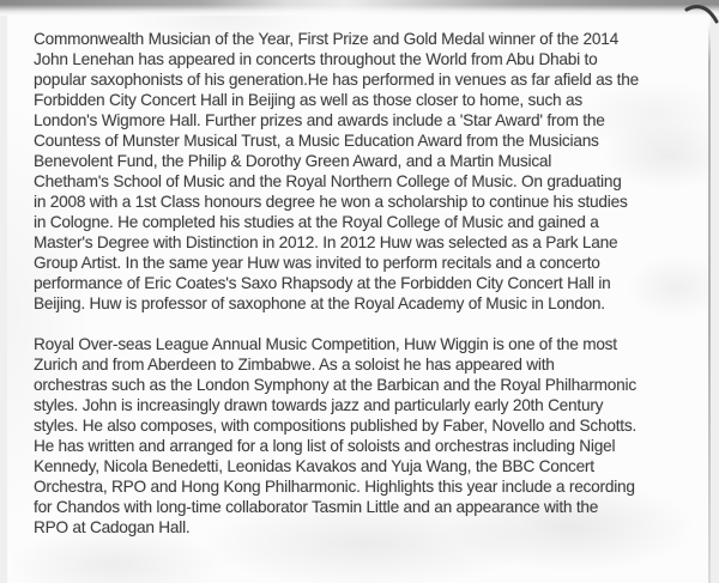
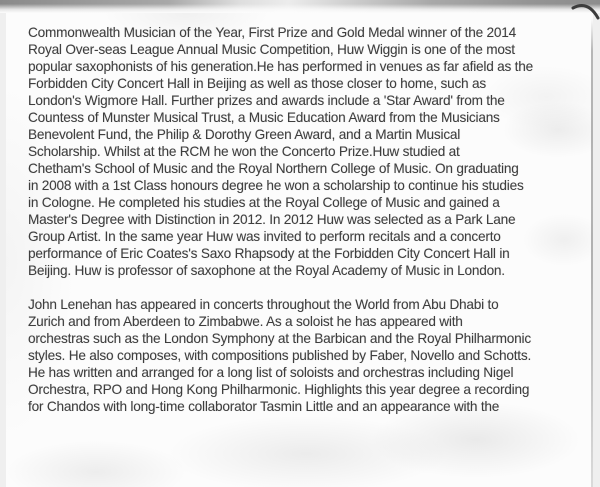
  Commonwealth Musician of the Year, First Prize and Gold Medal winner of the 2014
- John Lenehan has appeared in concerts throughout the World from Abu Dhabi to
+ Royal Over-seas League Annual Music Competition, Huw Wiggin is one of the most
  popular saxophonists of his generation.He has performed in venues as far afield as the
  Forbidden City Concert Hall in Beijing as well as those closer to home, such as
  London's Wigmore Hall. Further prizes and awards include a 'Star Award' from the
  Countess of Munster Musical Trust, a Music Education Award from the Musicians
  Benevolent Fund, the Philip & Dorothy Green Award, and a Martin Musical
+ Scholarship. Whilst at the RCM he won the Concerto Prize.Huw studied at
  Chetham's School of Music and the Royal Northern College of Music. On graduating
  in 2008 with a 1st Class honours degree he won a scholarship to continue his studies
  in Cologne. He completed his studies at the Royal College of Music and gained a
  Master's Degree with Distinction in 2012. In 2012 Huw was selected as a Park Lane
  Group Artist. In the same year Huw was invited to perform recitals and a concerto
  performance of Eric Coates's Saxo Rhapsody at the Forbidden City Concert Hall in
  Beijing. Huw is professor of saxophone at the Royal Academy of Music in London.
- Royal Over-seas League Annual Music Competition, Huw Wiggin is one of the most
+ John Lenehan has appeared in concerts throughout the World from Abu Dhabi to
  Zurich and from Aberdeen to Zimbabwe. As a soloist he has appeared with
  orchestras such as the London Symphony at the Barbican and the Royal Philharmonic
- styles. John is increasingly drawn towards jazz and particularly early 20th Century
  styles. He also composes, with compositions published by Faber, Novello and Schotts.
  He has written and arranged for a long list of soloists and orchestras including Nigel
- Kennedy, Nicola Benedetti, Leonidas Kavakos and Yuja Wang, the BBC Concert
- Orchestra, RPO and Hong Kong Philharmonic. Highlights this year include a recording
+ Orchestra, RPO and Hong Kong Philharmonic. Highlights this year degree a recording
  for Chandos with long-time collaborator Tasmin Little and an appearance with the
- RPO at Cadogan Hall.
